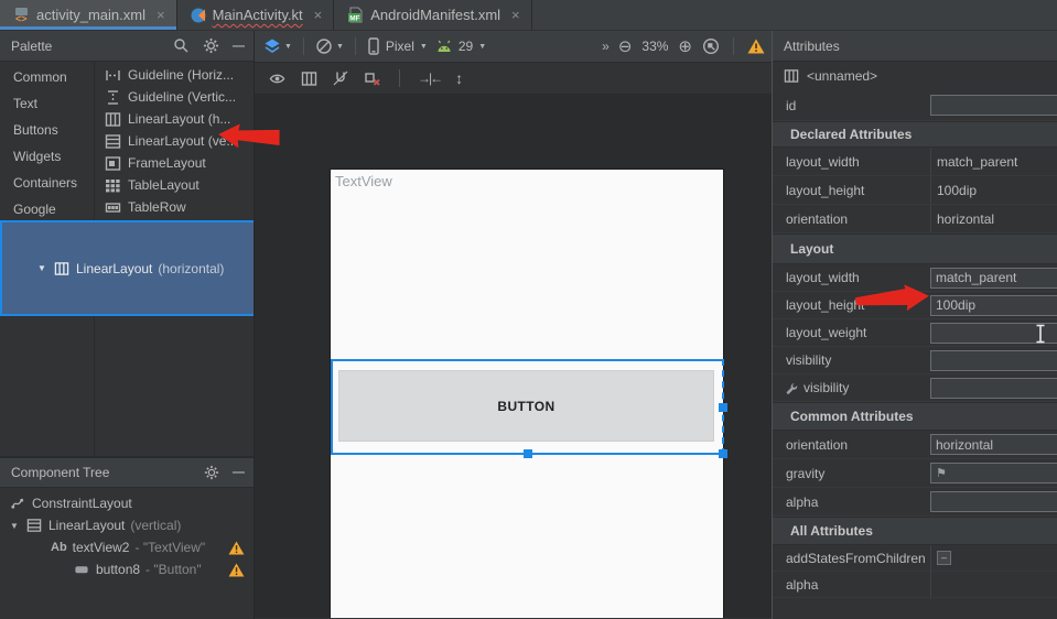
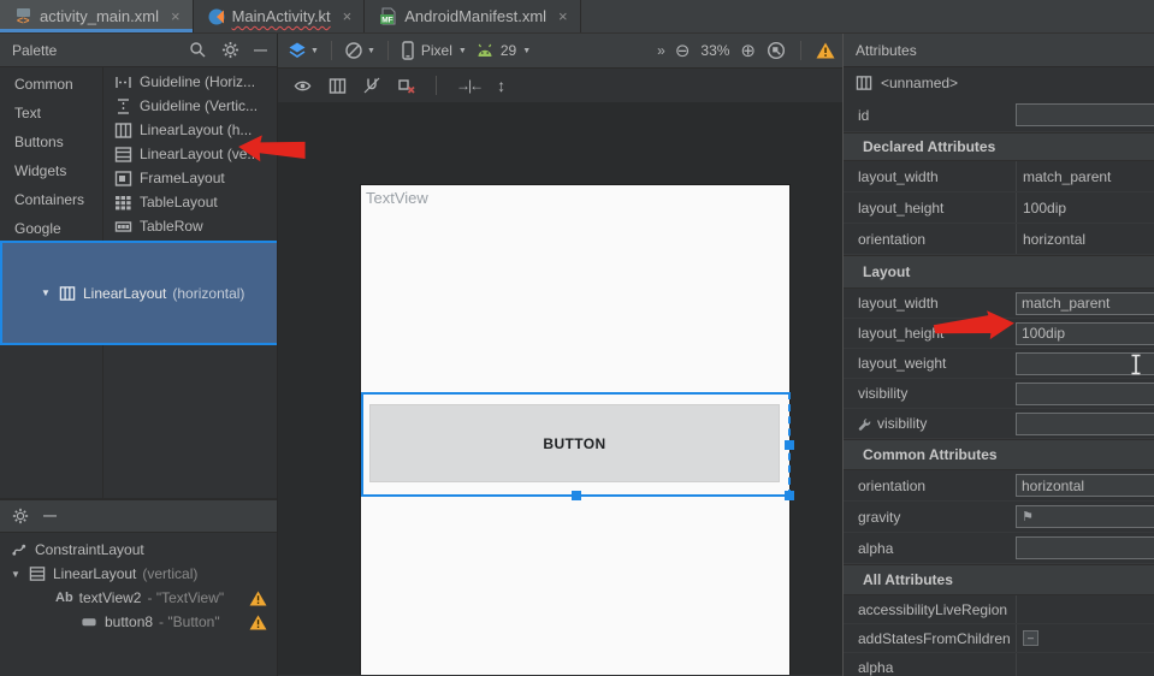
  <>
  activity_main.xml
  ×
  MainActivity.kt
  ×
  AndroidManifest.xml
  ×
  Palette
  —
  Common
  Text
  Buttons
  Widgets
  Containers
  Google
  Guideline (Horiz...
  Guideline (Vertic...
  LinearLayout (h...
  LinearLayout (ve
  FrameLayout
  TableLayout
  TableRow
- Component Tree
  —
  ConstraintLayout
  ▼
  LinearLayout
  (vertical)
  Ab
  textView2
  - "TextView"
  ▼
  LinearLayout
  (horizontal)
  button8
  - "Button"
  Pixel
  29
  »
  ⊖
  33%
  ⊕
  →|←
  ↕
  TextView
  BUTTON
  Attributes
  <unnamed>
  id
  Declared Attributes
  layout_width
  match_parent
  layout_height
  100dip
  orientation
  horizontal
  Layout
  layout_width
  match_parent
  layout_heig
  100dip
  layout_weight
  visibility
  visibility
  Common Attributes
  orientation
  horizontal
  gravity
  ⚑
  alpha
  All Attributes
+ accessibilityLiveRegion
  addStatesFromChildren
  –
  alpha
